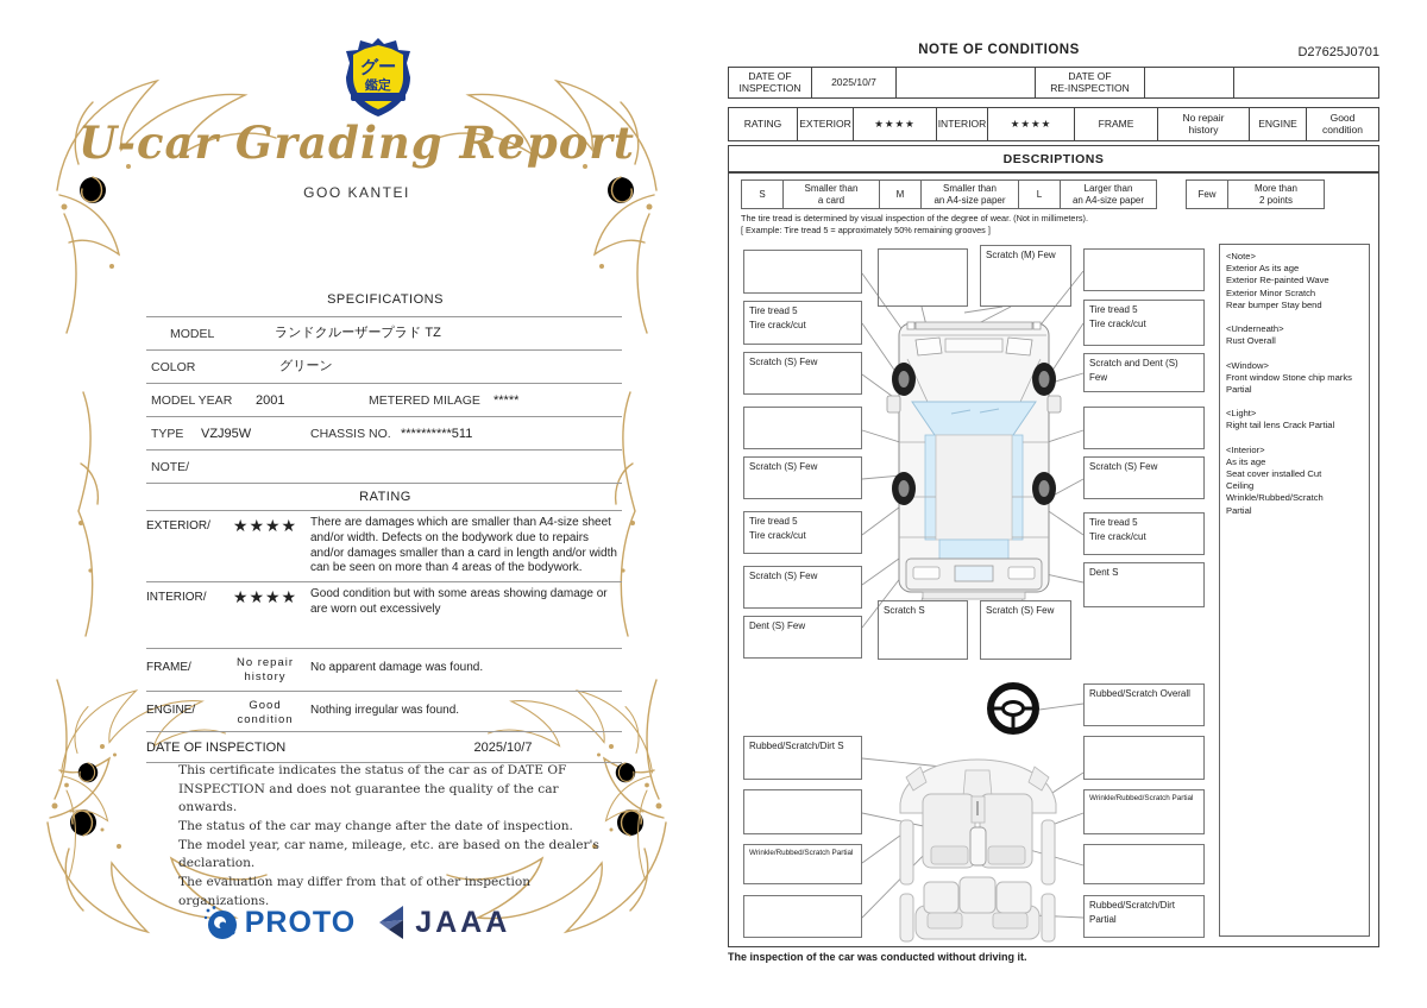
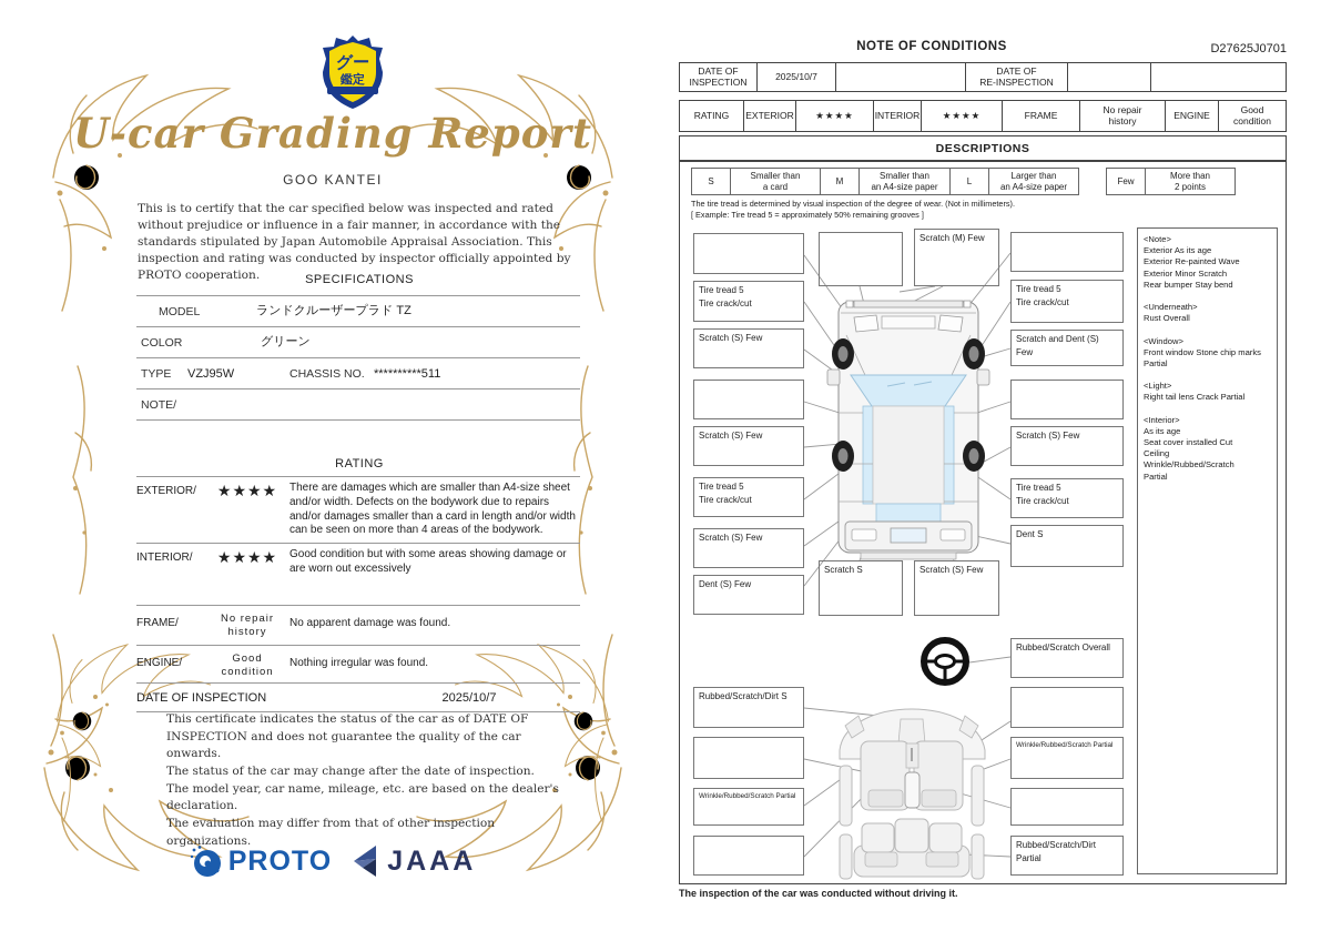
  グー
  鑑定
  U-car Grading Report
  GOO KANTEI
+ This is to certify that the car specified below was inspected and rated without prejudice or influence in a fair manner, in accordance with the standards stipulated by Japan Automobile Appraisal Association. This inspection and rating was conducted by inspector officially appointed by PROTO cooperation.
  SPECIFICATIONS
  MODEL
  ランドクルーザープラド TZ
  COLOR
  グリーン
- MODEL YEAR
- 2001
- METERED MILAGE
- *****
  TYPE
  VZJ95W
  CHASSIS NO.
  **********511
  NOTE/
  RATING
  EXTERIOR/
  ★★★★
  There are damages which are smaller than A4-size sheet and/or width. Defects on the bodywork due to repairs and/or damages smaller than a card in length and/or width can be seen on more than 4 areas of the bodywork.
  INTERIOR/
  ★★★★
  Good condition but with some areas showing damage or are worn out excessively
  FRAME/
  No repair history
  No apparent damage was found.
  ENGINE/
  Good condition
  Nothing irregular was found.
  DATE OF INSPECTION
  2025/10/7
  This certificate indicates the status of the car as of DATE OF INSPECTION and does not guarantee the quality of the car onwards.
  The status of the car may change after the date of inspection.
  The model year, car name, mileage, etc. are based on the dealer's declaration.
  The evaluation may differ from that of other inspection organizations.
  PROTO
  JAAA
  NOTE OF CONDITIONS
  D27625J0701
  DATE OF
  INSPECTION
  2025/10/7
  DATE OF
  RE-INSPECTION
  RATING
  EXTERIOR
  ★★★★
  INTERIOR
  ★★★★
  FRAME
  No repair history
  ENGINE
  Good condition
  DESCRIPTIONS
  S
  Smaller than
  a card
  M
  Smaller than
  an A4-size paper
  L
  Larger than
  an A4-size paper
  Few
  More than
  2 points
  The tire tread is determined by visual inspection of the degree of wear. (Not in millimeters).
  [ Example: Tire tread 5 = approximately 50% remaining grooves ]
  Scratch (M) Few
  Tire tread 5
  Tire crack/cut
  Scratch (S) Few
  Scratch (S) Few
  Tire tread 5
  Tire crack/cut
  Scratch (S) Few
  Dent (S) Few
  Tire tread 5
  Tire crack/cut
  Scratch and Dent (S) Few
  Scratch (S) Few
  Tire tread 5
  Tire crack/cut
  Dent S
  Rubbed/Scratch Overall
  Scratch S
  Scratch (S) Few
  Rubbed/Scratch/Dirt S
  Rubbed/Scratch/Dirt Partial
  <Note>
  Exterior As its age
  Exterior Re-painted Wave
  Exterior Minor Scratch
  Rear bumper Stay bend
  <Underneath>
  Rust Overall
  <Window>
  Front window Stone chip marks
  Partial
  <Light>
  Right tail lens Crack Partial
  <Interior>
  As its age
  Seat cover installed Cut
  Ceiling
  Wrinkle/Rubbed/Scratch
  Partial
  The inspection of the car was conducted without driving it.
